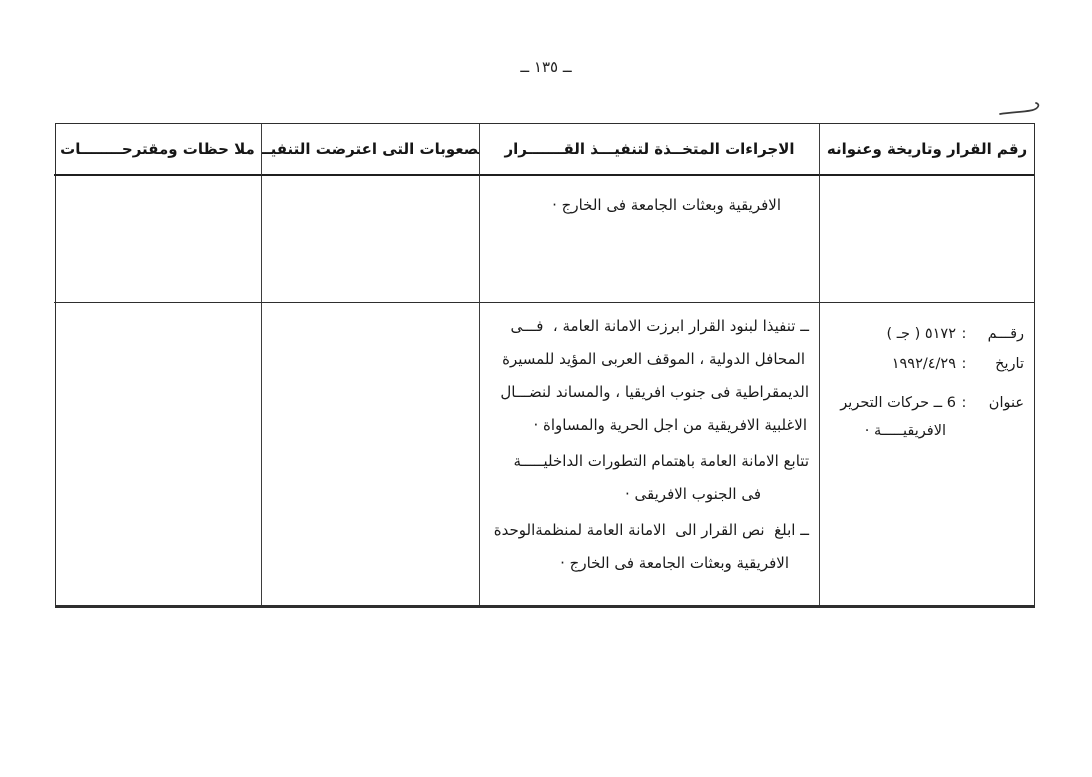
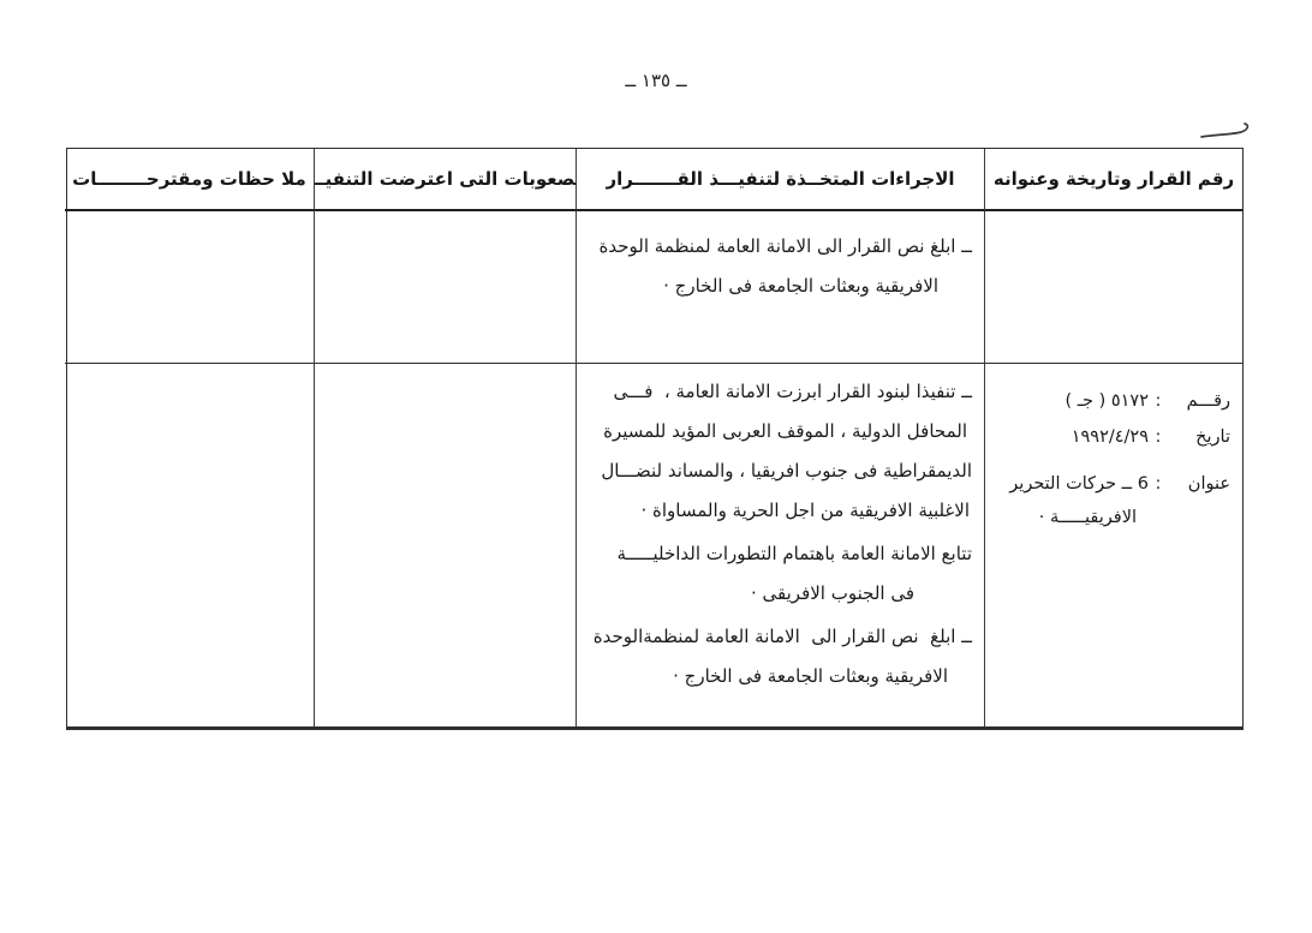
  ــ ١٣٥ ــ
  رقم القرار وتاريخة وعنوانه
  الاجراءات المتخــذة لتنفيـــذ القـــــــرار
  صعوبات التى اعترضت التنفيــ
  ملا حظات ومقترحــــــــات
+ ــ ابلغ نص القرار الى الامانة العامة لمنظمة الوحدة
  الافريقية وبعثات الجامعة فى الخارج ·
  رقـــم
  :
  ٥١٧٢ ( جـ )
  تاريخ
  :
  ١٩٩٢/٤/٢٩
  عنوان
  :
  6 ــ حركات التحرير
  الافريقيـــــة ·
  ــ تنفيذا لبنود القرار ابرزت الامانة العامة ، فـــى
  المحافل الدولية ، الموقف العربى المؤيد للمسيرة
  الديمقراطية فى جنوب افريقيا ، والمساند لنضـــال
  الاغلبية الافريقية من اجل الحرية والمساواة ·
  تتابع الامانة العامة باهتمام التطورات الداخليـــــة
  فى الجنوب الافريقى ·
  ــ ابلغ نص القرار الى الامانة العامة لمنظمةالوحدة
  الافريقية وبعثات الجامعة فى الخارج ·
